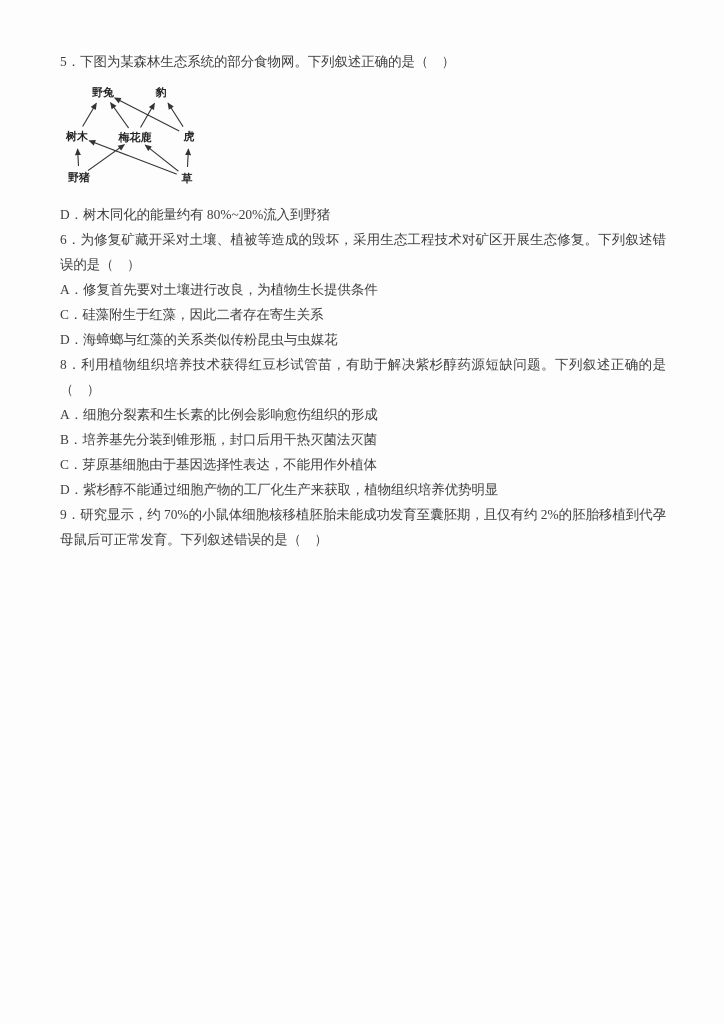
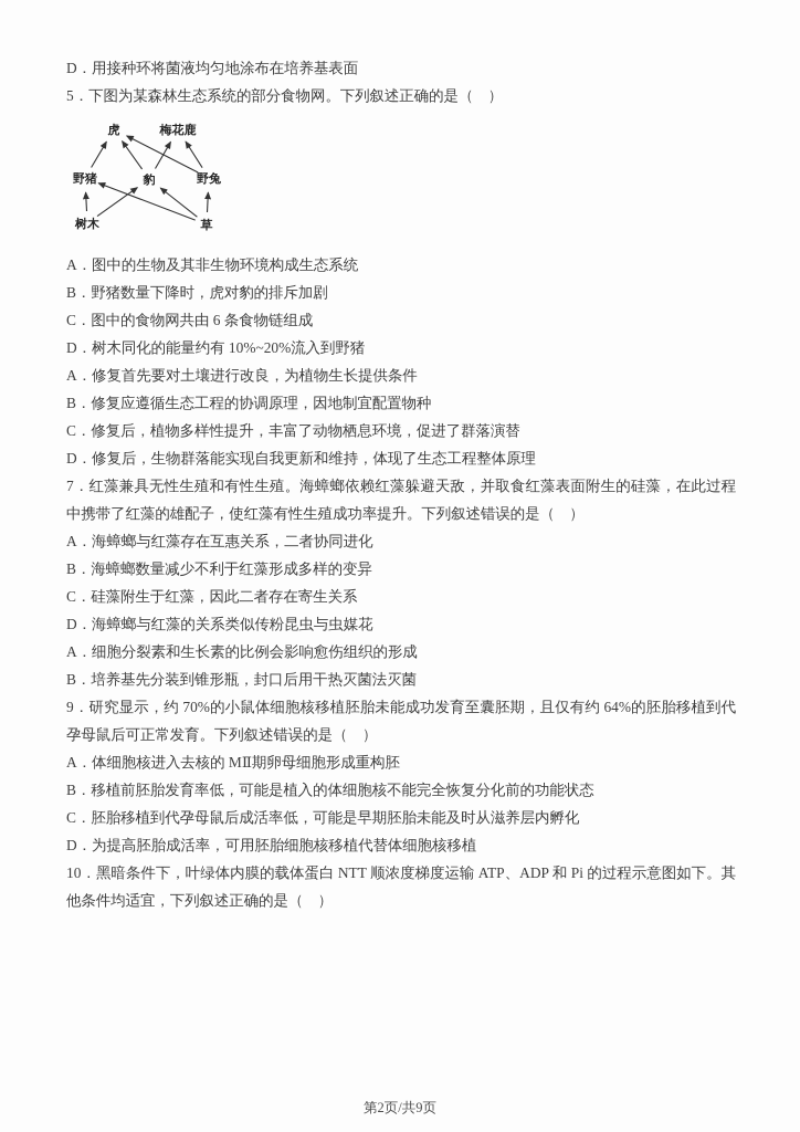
+ D．用接种环将菌液均匀地涂布在培养基表面
  5．下图为某森林生态系统的部分食物网。下列叙述正确的是（ ）
- 野兔
+ 虎
- 豹
+ 梅花鹿
- 树木
+ 野猪
- 梅花鹿
+ 豹
- 虎
+ 野兔
- 野猪
+ 树木
  草
+ A．图中的生物及其非生物环境构成生态系统
+ B．野猪数量下降时，虎对豹的排斥加剧
+ C．图中的食物网共由 6 条食物链组成
- D．树木同化的能量约有 80%~20%流入到野猪
+ D．树木同化的能量约有 10%~20%流入到野猪
- 6．为修复矿藏开采对土壤、植被等造成的毁坏，采用生态工程技术对矿区开展生态修复。下列叙述错误的是（ ）
  A．修复首先要对土壤进行改良，为植物生长提供条件
+ B．修复应遵循生态工程的协调原理，因地制宜配置物种
+ C．修复后，植物多样性提升，丰富了动物栖息环境，促进了群落演替
+ D．修复后，生物群落能实现自我更新和维持，体现了生态工程整体原理
+ 7．红藻兼具无性生殖和有性生殖。海蟑螂依赖红藻躲避天敌，并取食红藻表面附生的硅藻，在此过程中携带了红藻的雄配子，使红藻有性生殖成功率提升。下列叙述错误的是（ ）
+ A．海蟑螂与红藻存在互惠关系，二者协同进化
+ B．海蟑螂数量减少不利于红藻形成多样的变异
  C．硅藻附生于红藻，因此二者存在寄生关系
  D．海蟑螂与红藻的关系类似传粉昆虫与虫媒花
- 8．利用植物组织培养技术获得红豆杉试管苗，有助于解决紫杉醇药源短缺问题。下列叙述正确的是（ ）
  A．细胞分裂素和生长素的比例会影响愈伤组织的形成
  B．培养基先分装到锥形瓶，封口后用干热灭菌法灭菌
- C．芽原基细胞由于基因选择性表达，不能用作外植体
- D．紫杉醇不能通过细胞产物的工厂化生产来获取，植物组织培养优势明显
- 9．研究显示，约 70%的小鼠体细胞核移植胚胎未能成功发育至囊胚期，且仅有约 2%的胚胎移植到代孕母鼠后可正常发育。下列叙述错误的是（ ）
+ 9．研究显示，约 70%的小鼠体细胞核移植胚胎未能成功发育至囊胚期，且仅有约 64%的胚胎移植到代孕母鼠后可正常发育。下列叙述错误的是（ ）
+ A．体细胞核进入去核的 MⅡ期卵母细胞形成重构胚
+ B．移植前胚胎发育率低，可能是植入的体细胞核不能完全恢复分化前的功能状态
+ C．胚胎移植到代孕母鼠后成活率低，可能是早期胚胎未能及时从滋养层内孵化
+ D．为提高胚胎成活率，可用胚胎细胞核移植代替体细胞核移植
+ 10．黑暗条件下，叶绿体内膜的载体蛋白 NTT 顺浓度梯度运输 ATP、ADP 和 Pi 的过程示意图如下。其他条件均适宜，下列叙述正确的是（ ）
+ 第2页/共9页
